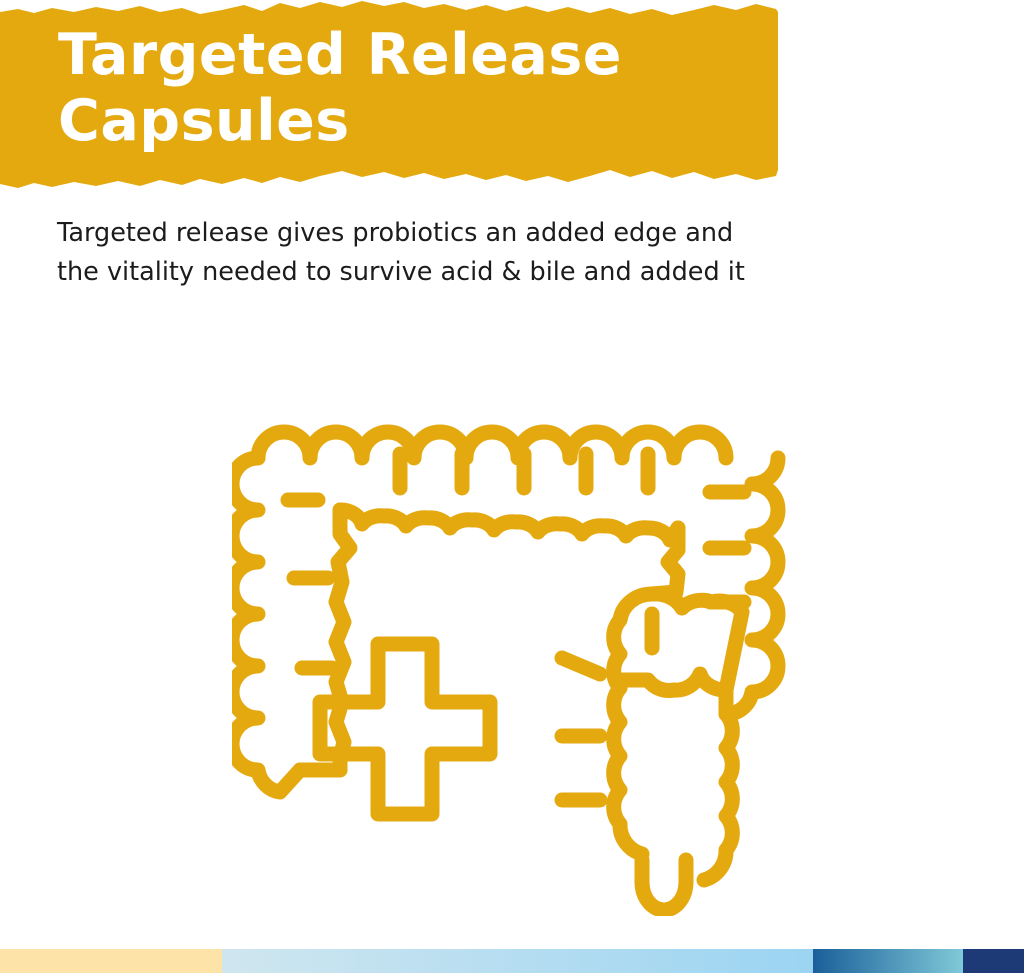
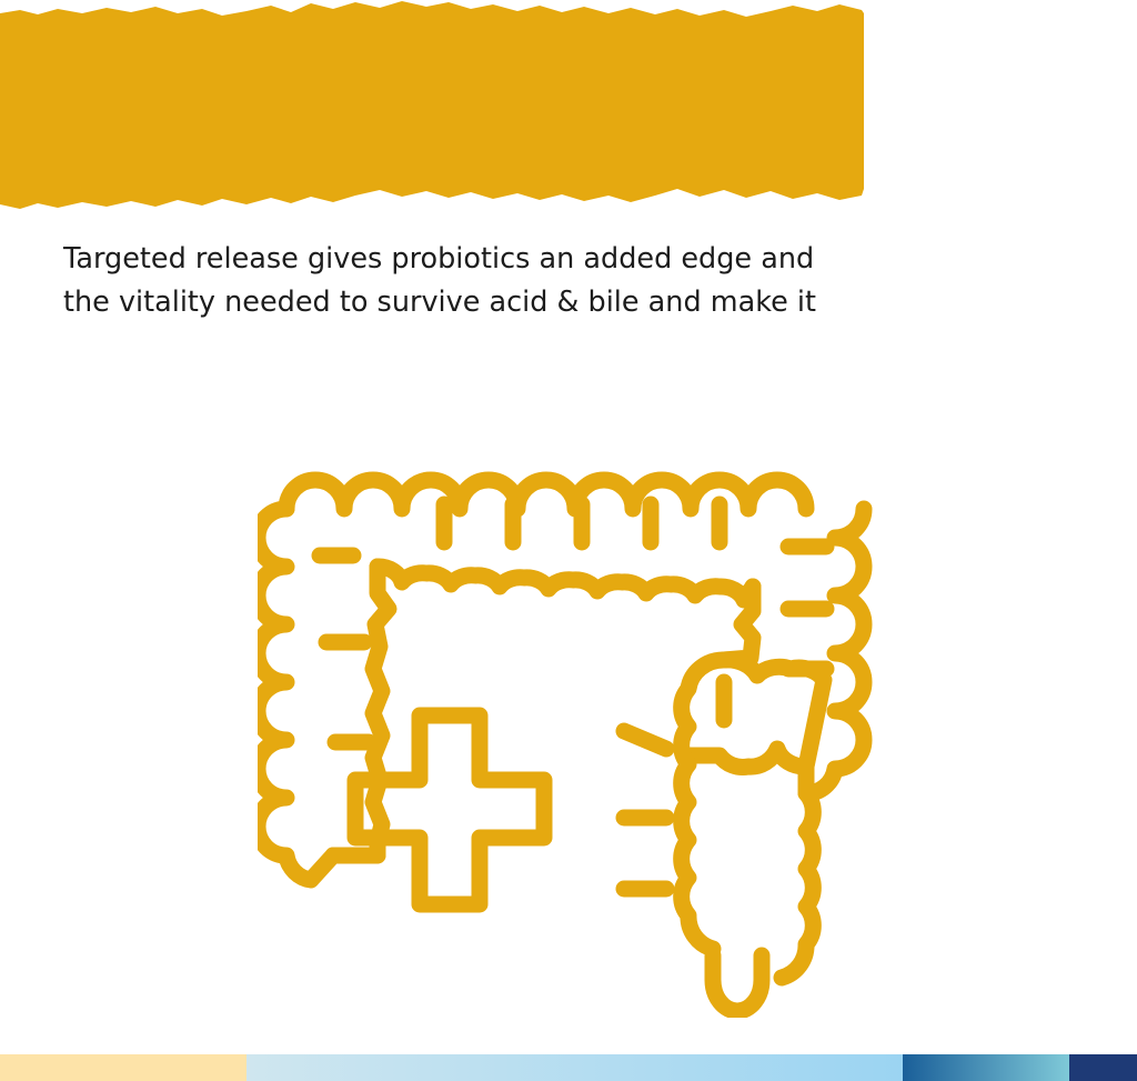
- Targeted Release
- Capsules
  Targeted release gives probiotics an added edge and
- the vitality needed to survive acid & bile and added it
+ the vitality needed to survive acid & bile and make it
